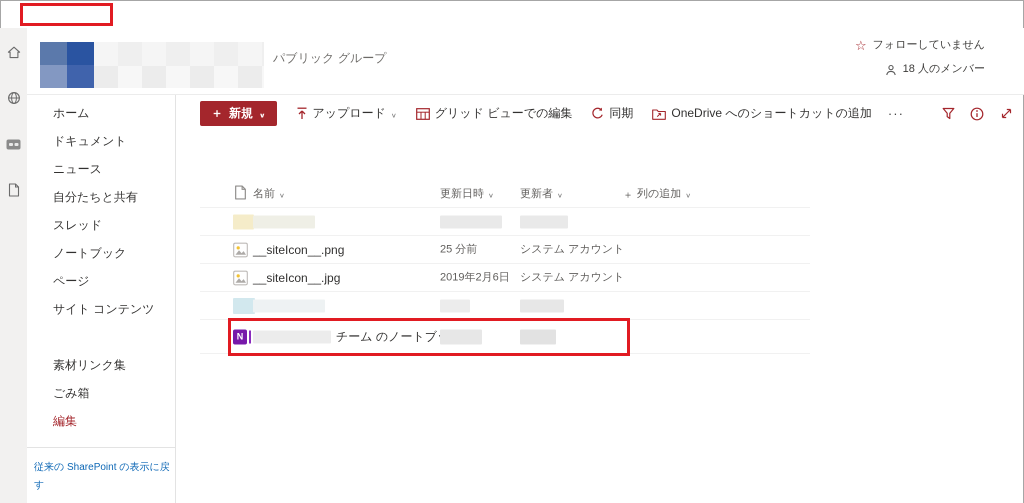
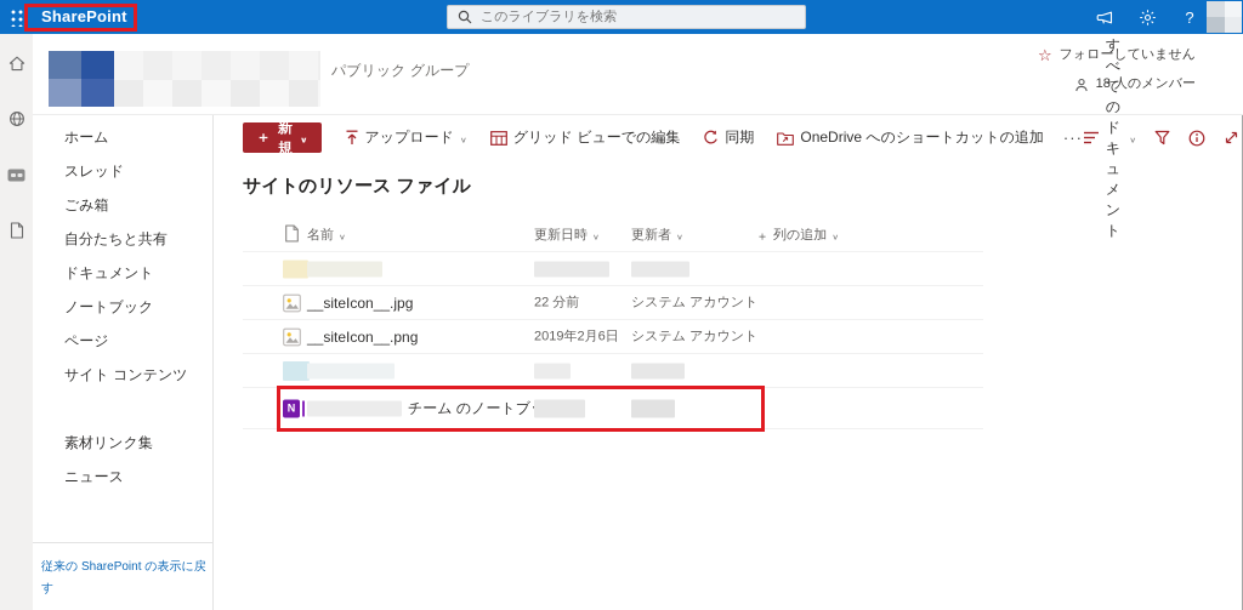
+ SharePoint
+ このライブラリを検索
+ ?
  パブリック グループ
  ☆
  フォローしていません
  18 人のメンバー
  ホーム
- ドキュメント
+ スレッド
- ニュース
+ ごみ箱
  自分たちと共有
- スレッド
+ ドキュメント
  ノートブック
  ページ
  サイト コンテンツ
  素材リンク集
- ごみ箱
+ ニュース
- 編集
  従来の SharePoint の表示に戻す
  新規
  アップロード
  グリッド ビューでの編集
  同期
  OneDrive へのショートカットの追加
  ···
+ すべてのドキュメント
+ サイトのリソース ファイル
  名前
  更新日時
  更新者
  列の追加
- __siteIcon__.png
+ __siteIcon__.jpg
- 25 分前
+ 22 分前
  システム アカウント
- __siteIcon__.jpg
+ __siteIcon__.png
  2019年2月6日
  システム アカウント
  N
  チーム のノートブ
